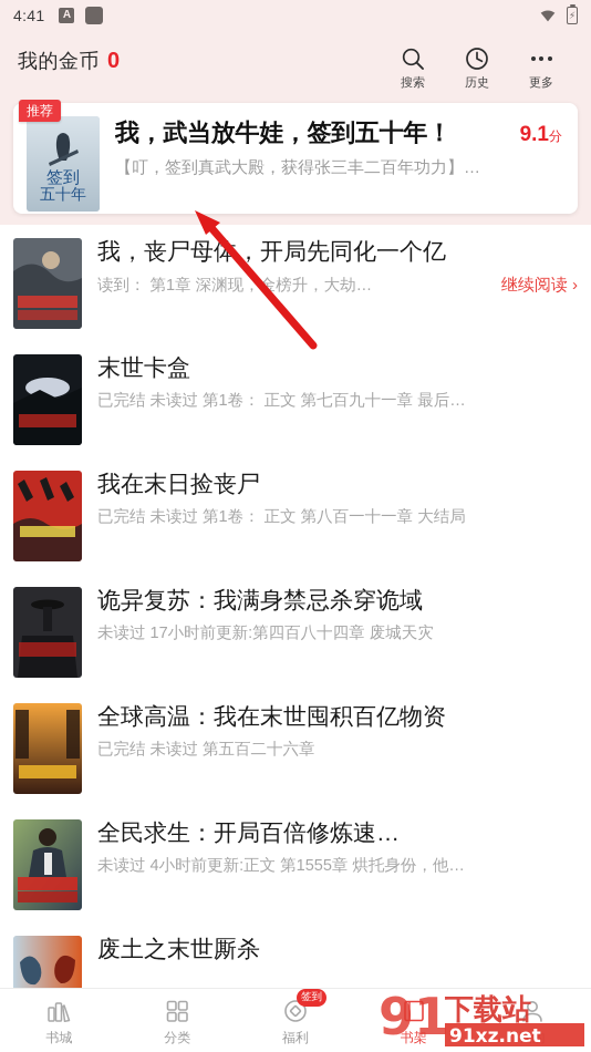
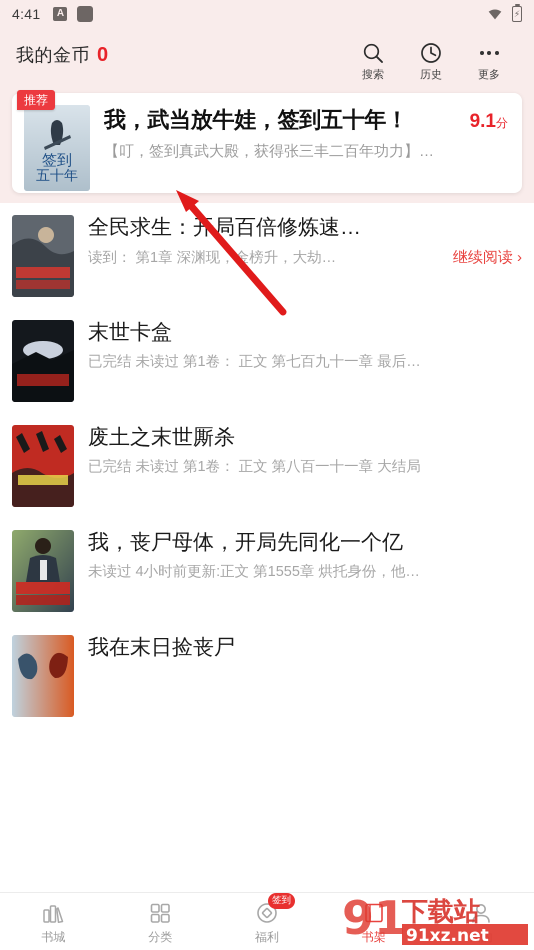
  4:41
  A
  ⚡
  我的金币
  0
  搜索
  历史
  更多
  推荐
  签到
  五十年
  我，武当放牛娃，签到五十年！
  9.1分
  【叮，签到真武大殿，获得张三丰二百年功力】…
- 我，丧尸母体，开局先同化一个亿
+ 全民求生：开局百倍修炼速…
  读到： 第1章 深渊现，金榜升，大劫…
  继续阅读 ›
  末世卡盒
  已完结 未读过 第1卷： 正文 第七百九十一章 最后…
- 我在末日捡丧尸
+ 废土之末世厮杀
  已完结 未读过 第1卷： 正文 第八百一十一章 大结局
- 诡异复苏：我满身禁忌杀穿诡域
- 未读过 17小时前更新:第四百八十四章 废城天灾
- 全球高温：我在末世囤积百亿物资
- 已完结 未读过 第五百二十六章
- 全民求生：开局百倍修炼速…
+ 我，丧尸母体，开局先同化一个亿
  未读过 4小时前更新:正文 第1555章 烘托身份，他…
- 废土之末世厮杀
+ 我在末日捡丧尸
  书城
  分类
  签到
  福利
  书架
  91
  下载站
  91xz.net
